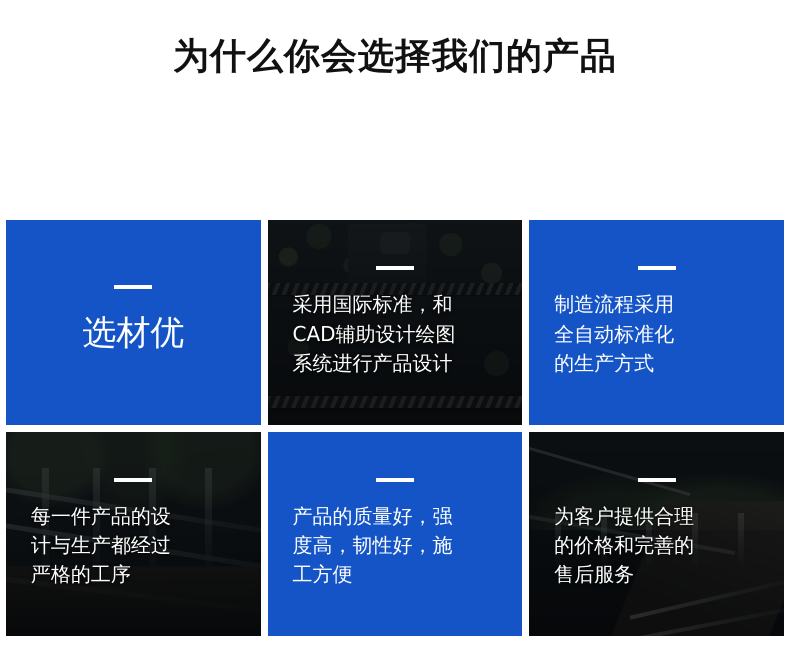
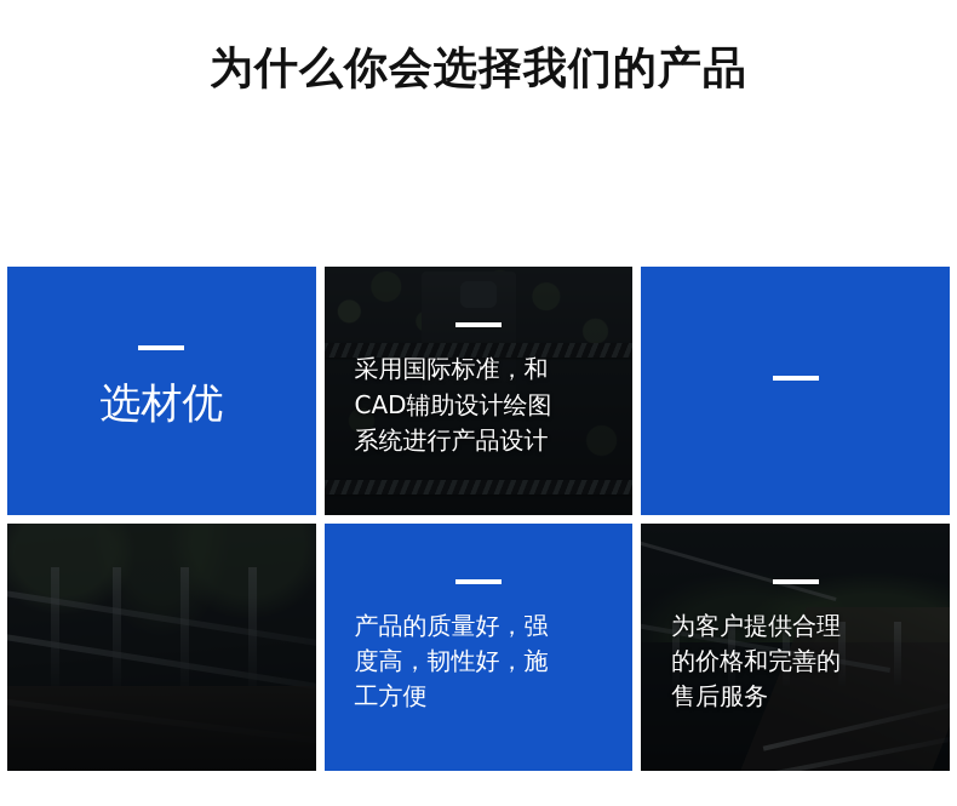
  为什么你会选择我们的产品
  选材优
  采用国际标准，和
  CAD辅助设计绘图
  系统进行产品设计
- 制造流程采用
- 全自动标准化
- 的生产方式
- 每一件产品的设
- 计与生产都经过
- 严格的工序
  产品的质量好，强
  度高，韧性好，施
  工方便
  为客户提供合理
  的价格和完善的
  售后服务
